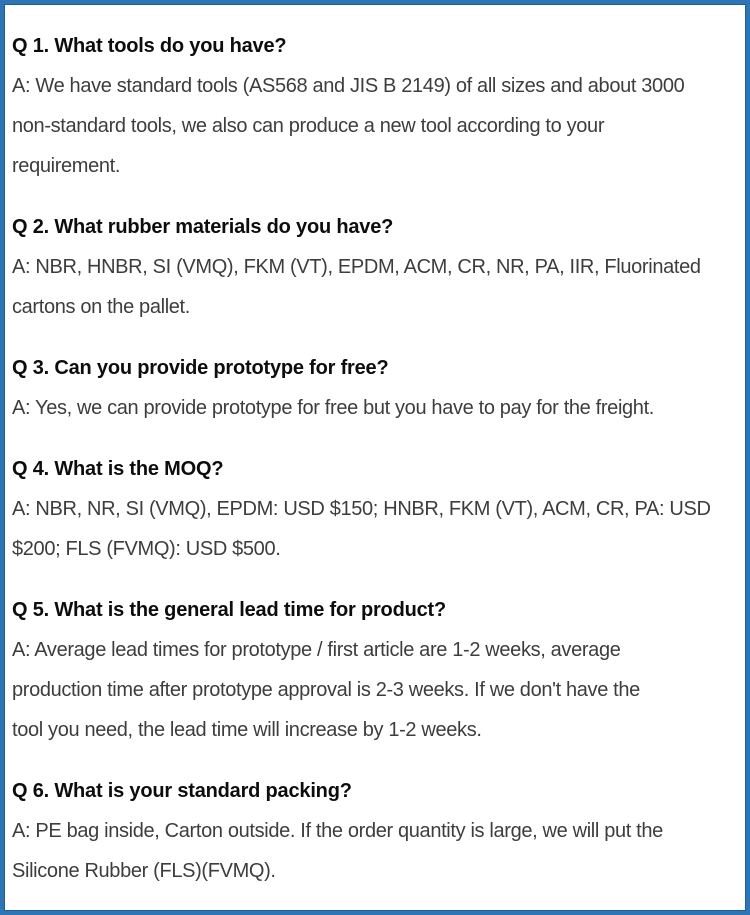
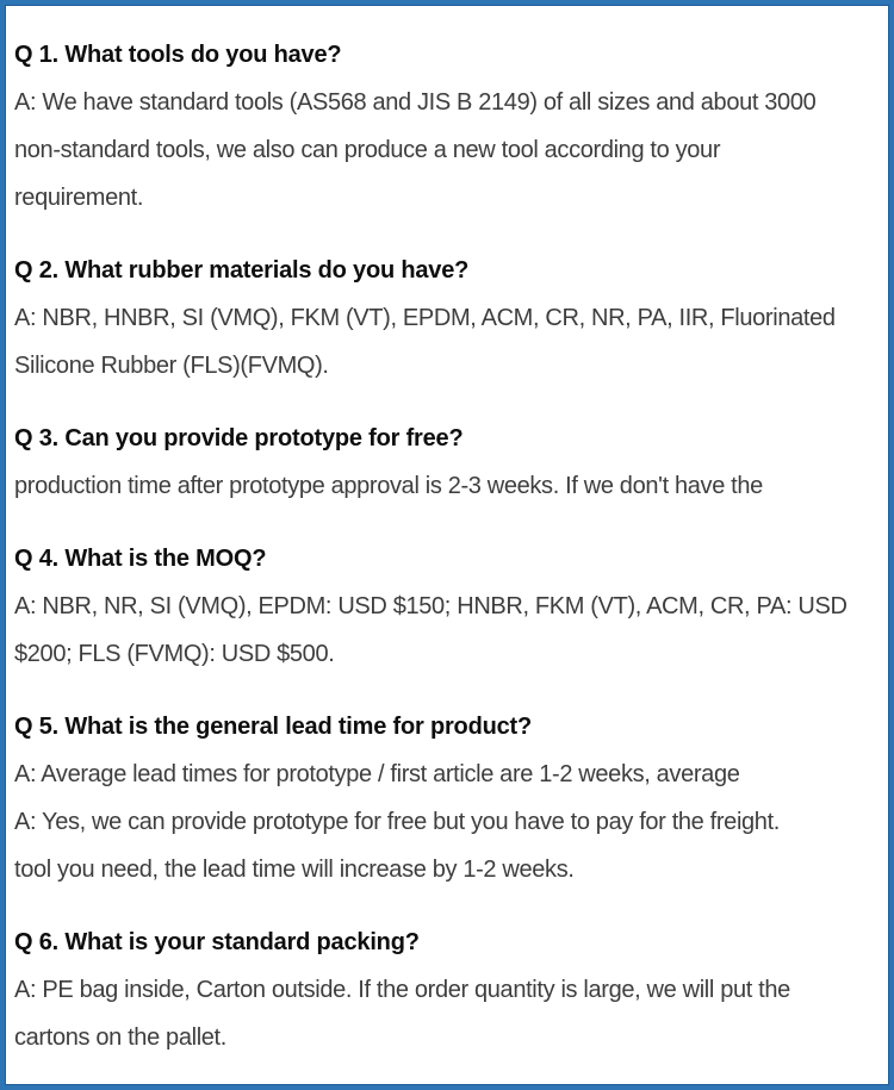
  Q 1. What tools do you have?
  A: We have standard tools (AS568 and JIS B 2149) of all sizes and about 3000
  non-standard tools, we also can produce a new tool according to your
  requirement.
  Q 2. What rubber materials do you have?
  A: NBR, HNBR, SI (VMQ), FKM (VT), EPDM, ACM, CR, NR, PA, IIR, Fluorinated
- cartons on the pallet.
+ Silicone Rubber (FLS)(FVMQ).
  Q 3. Can you provide prototype for free?
- A: Yes, we can provide prototype for free but you have to pay for the freight.
+ production time after prototype approval is 2-3 weeks. If we don't have the
  Q 4. What is the MOQ?
  A: NBR, NR, SI (VMQ), EPDM: USD $150; HNBR, FKM (VT), ACM, CR, PA: USD
  $200; FLS (FVMQ): USD $500.
  Q 5. What is the general lead time for product?
  A: Average lead times for prototype / first article are 1-2 weeks, average
- production time after prototype approval is 2-3 weeks. If we don't have the
+ A: Yes, we can provide prototype for free but you have to pay for the freight.
  tool you need, the lead time will increase by 1-2 weeks.
  Q 6. What is your standard packing?
  A: PE bag inside, Carton outside. If the order quantity is large, we will put the
- Silicone Rubber (FLS)(FVMQ).
+ cartons on the pallet.
